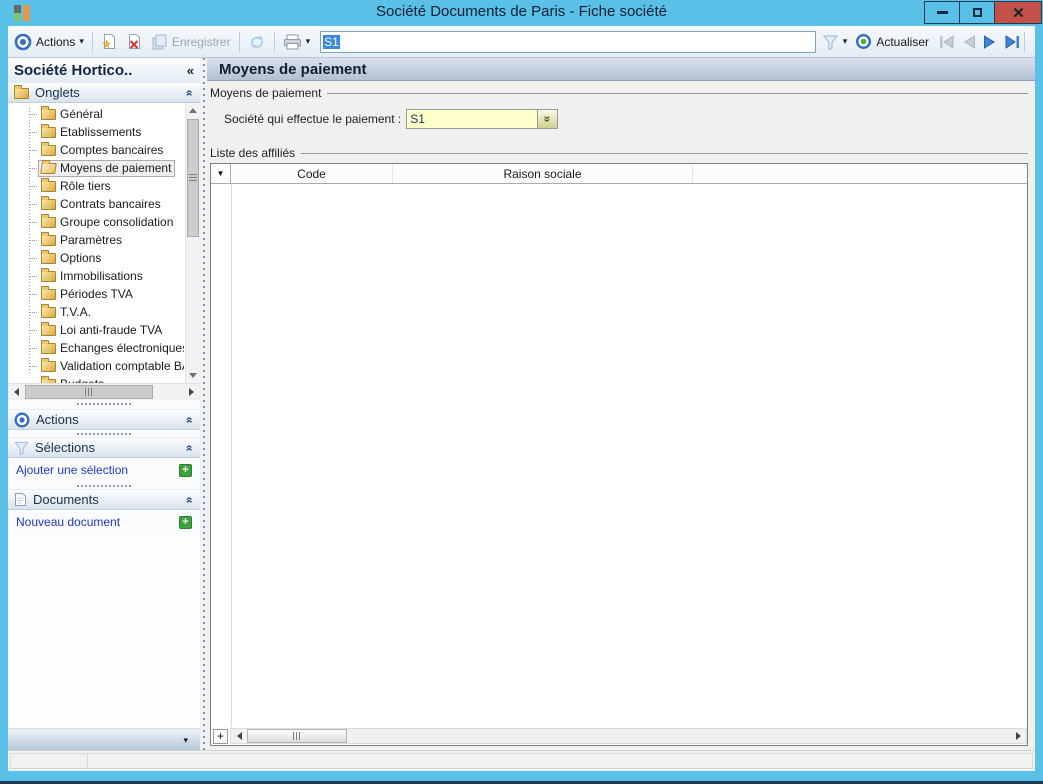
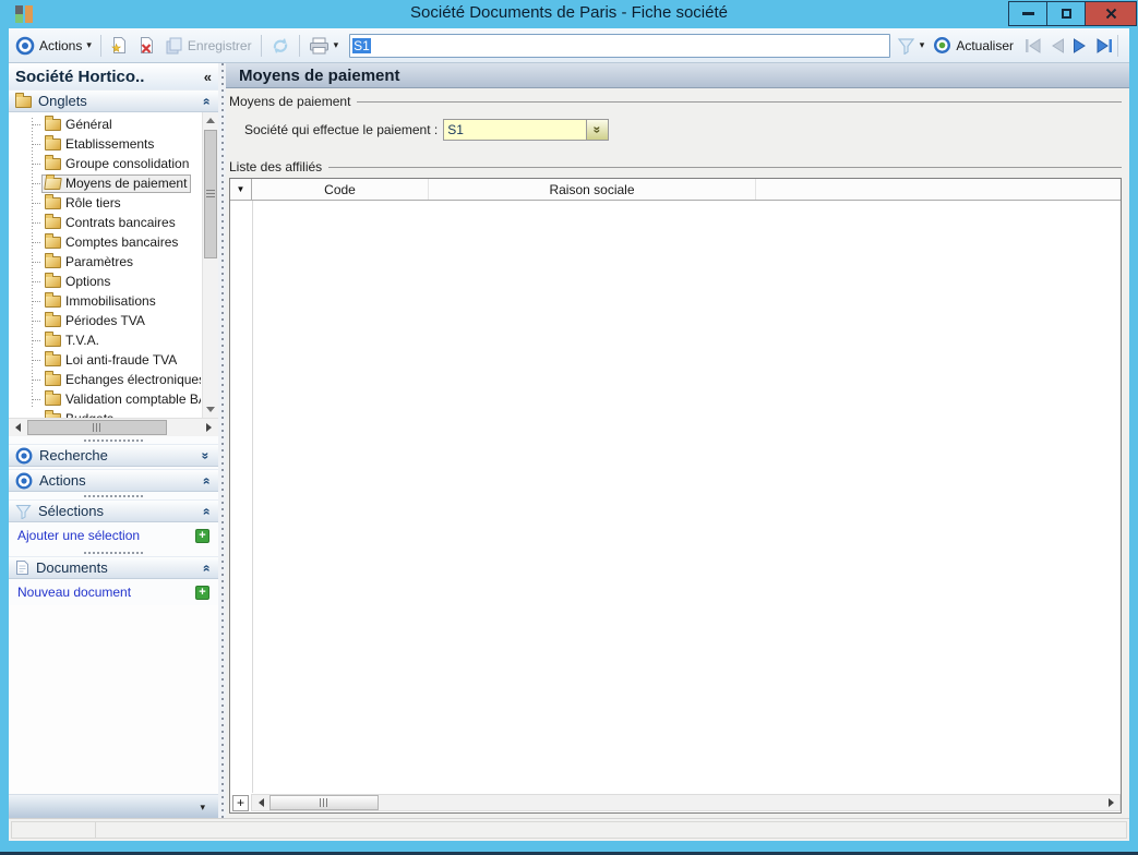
  Société Documents de Paris - Fiche société
  Actions
  ▾
  Enregistrer
  ▾
  S1
  ▾
  Actualiser
  Société Hortico..
  «
  Onglets
  Général
  Etablissements
- Comptes bancaires
+ Groupe consolidation
  Moyens de paiement
  Rôle tiers
  Contrats bancaires
- Groupe consolidation
+ Comptes bancaires
  Paramètres
  Options
  Immobilisations
  Périodes TVA
  T.V.A.
  Loi anti-fraude TVA
  Echanges électronique
  Validation comptable B
+ Recherche
  Actions
  Sélections
  Ajouter une sélection
  +
  Documents
  Nouveau document
  +
  ▾
  Moyens de paiement
  Moyens de paiement
  Société qui effectue le paiement :
  S1
  Liste des affiliés
  ▼
  Code
  Raison sociale
  +
